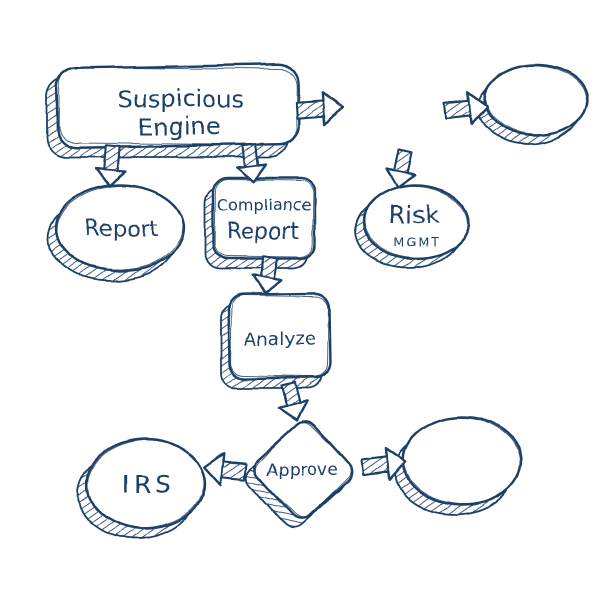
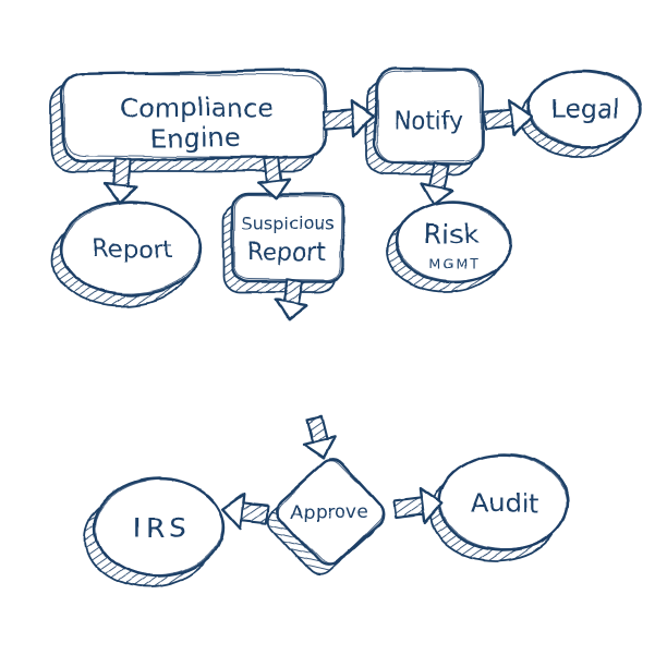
- Suspicious
+ Compliance
  Engine
+ Notify
+ Legal
  Report
- Compliance
+ Suspicious
  Report
  Risk
  MGMT
- Analyze
  Approve
  IRS
+ Audit
